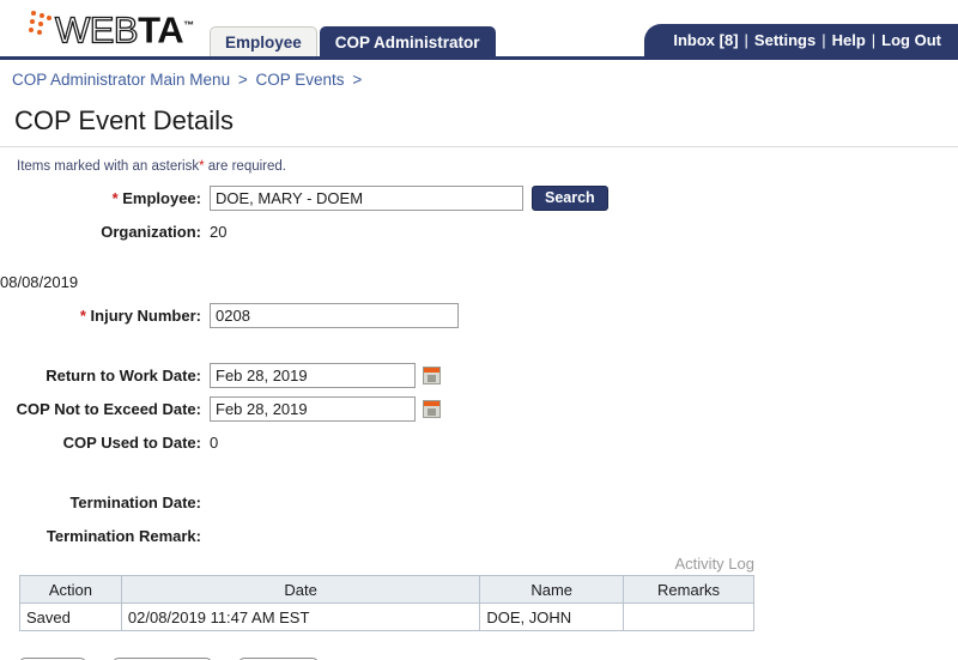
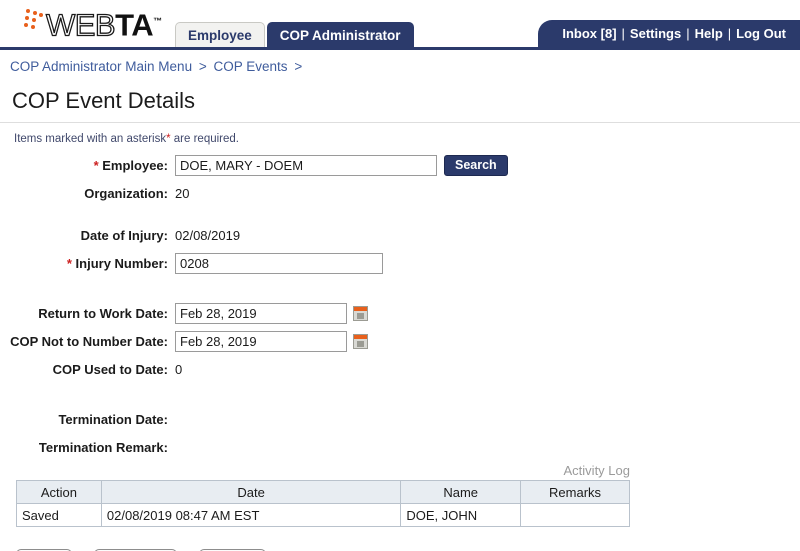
  WEBTA™
  Employee
  COP Administrator
  Inbox [8]
  |
  Settings
  |
  Help
  |
  Log Out
  COP Administrator Main Menu > COP Events >
  COP Event Details
  Items marked with an asterisk* are required.
  * Employee:
  DOE, MARY - DOEM
  Search
  Organization:
  20
+ Date of Injury:
- 08/08/2019
+ 02/08/2019
  * Injury Number:
  0208
  Return to Work Date:
  Feb 28, 2019
- COP Not to Exceed Date:
+ COP Not to Number Date:
  Feb 28, 2019
  COP Used to Date:
  0
  Termination Date:
  Termination Remark:
  Activity Log
  Action	Date	Name	Remarks
- Saved	02/08/2019 11:47 AM EST	DOE, JOHN
+ Saved	02/08/2019 08:47 AM EST	DOE, JOHN
